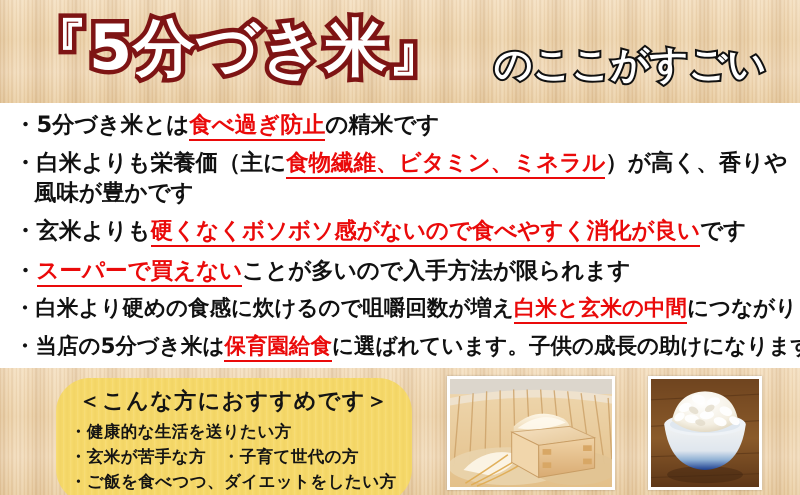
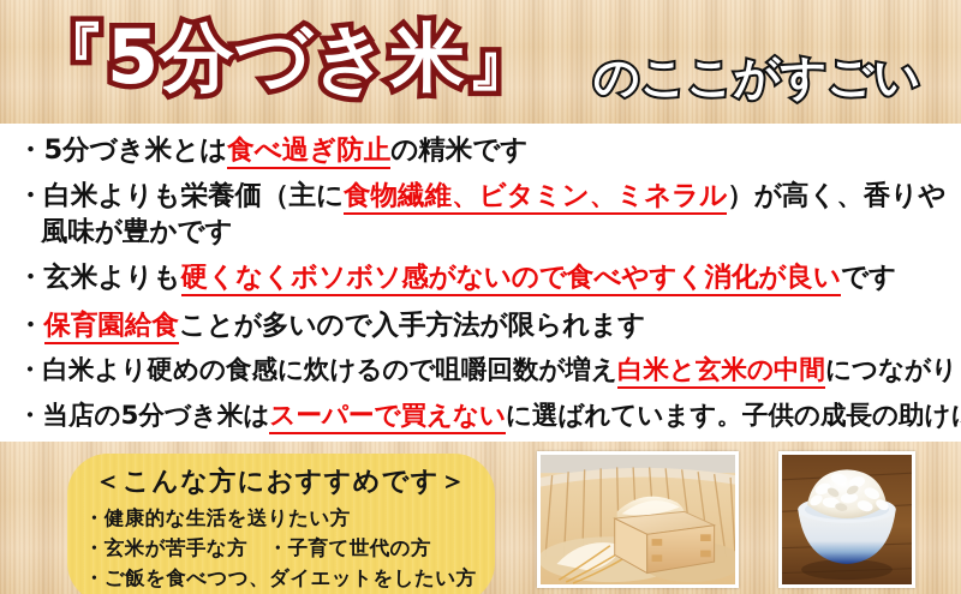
  『5分づき米』
  のここがすごい
  ・5分づき米とは食べ過ぎ防止の精米です
  ・白米よりも栄養価（主に食物繊維、ビタミン、ミネラル）が高く、香りや
  風味が豊かです
  ・玄米よりも硬くなくボソボソ感がないので食べやすく消化が良いです
- ・スーパーで買えないことが多いので入手方法が限られます
+ ・保育園給食ことが多いので入手方法が限られます
  ・白米より硬めの食感に炊けるので咀嚼回数が増え白米と玄米の中間につながり
- ・当店の5分づき米は保育園給食に選ばれています。子供の成長の助けになりま
+ ・当店の5分づき米はスーパーで買えないに選ばれています。子供の成長の助け
  ＜こんな方におすすめです＞
  ・健康的な生活を送りたい方
  ・玄米が苦手な方 ・子育て世代の方
  ・ご飯を食べつつ、ダイエットをしたい方
